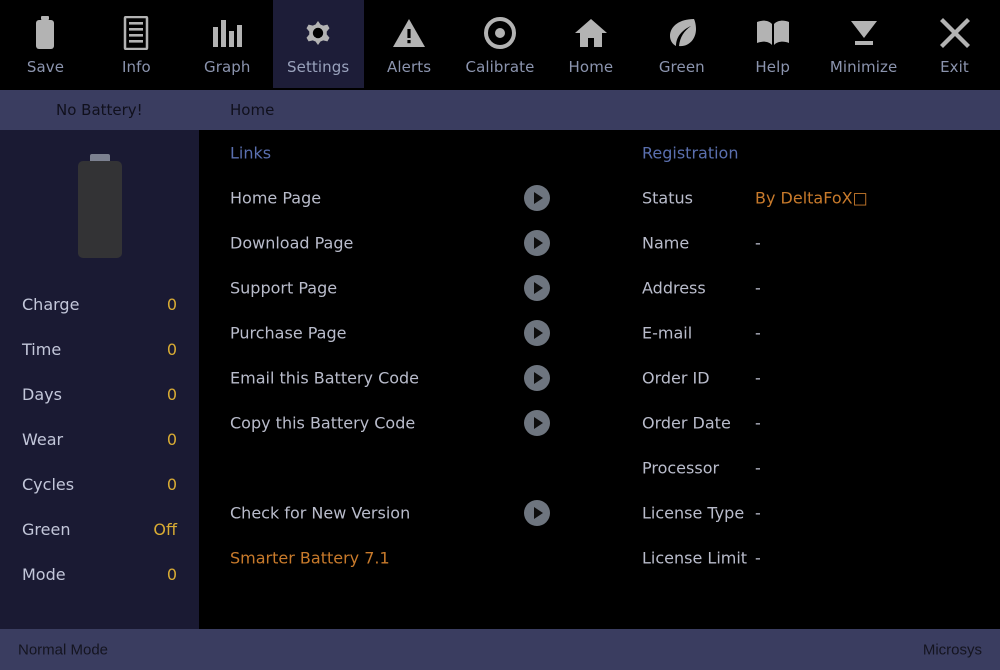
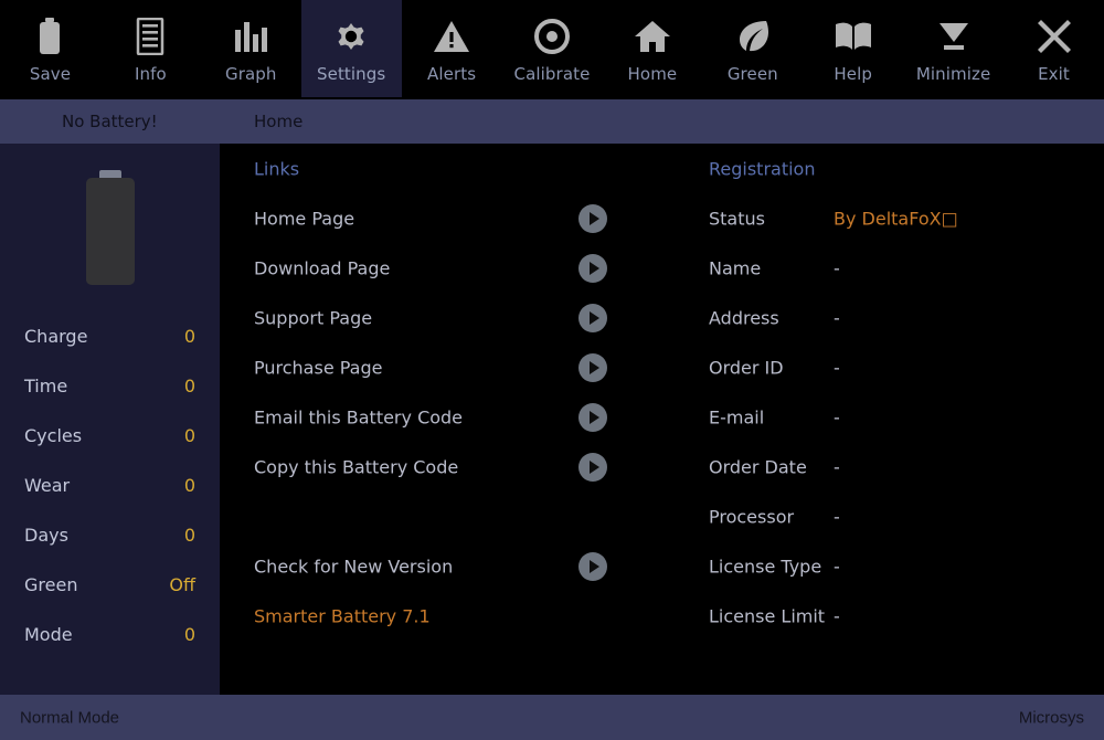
  Save
  Info
  Graph
  Settings
  Alerts
  Calibrate
  Home
  Green
  Help
  Minimize
  Exit
  No Battery!
  Home
  Charge
  0
  Time
  0
- Days
+ Cycles
  0
  Wear
  0
- Cycles
+ Days
  0
  Green
  Off
  Mode
  0
  Links
  Home Page
  Download Page
  Support Page
  Purchase Page
  Email this Battery Code
  Copy this Battery Code
  Check for New Version
  Smarter Battery 7.1
  Registration
  Status
  By DeltaFoX□
  Name
  -
  Address
  -
- E-mail
+ Order ID
  -
- Order ID
+ E-mail
  -
  Order Date
  -
  Processor
  -
  License Type
  -
  License Limit
  -
  Normal Mode
  Microsys
